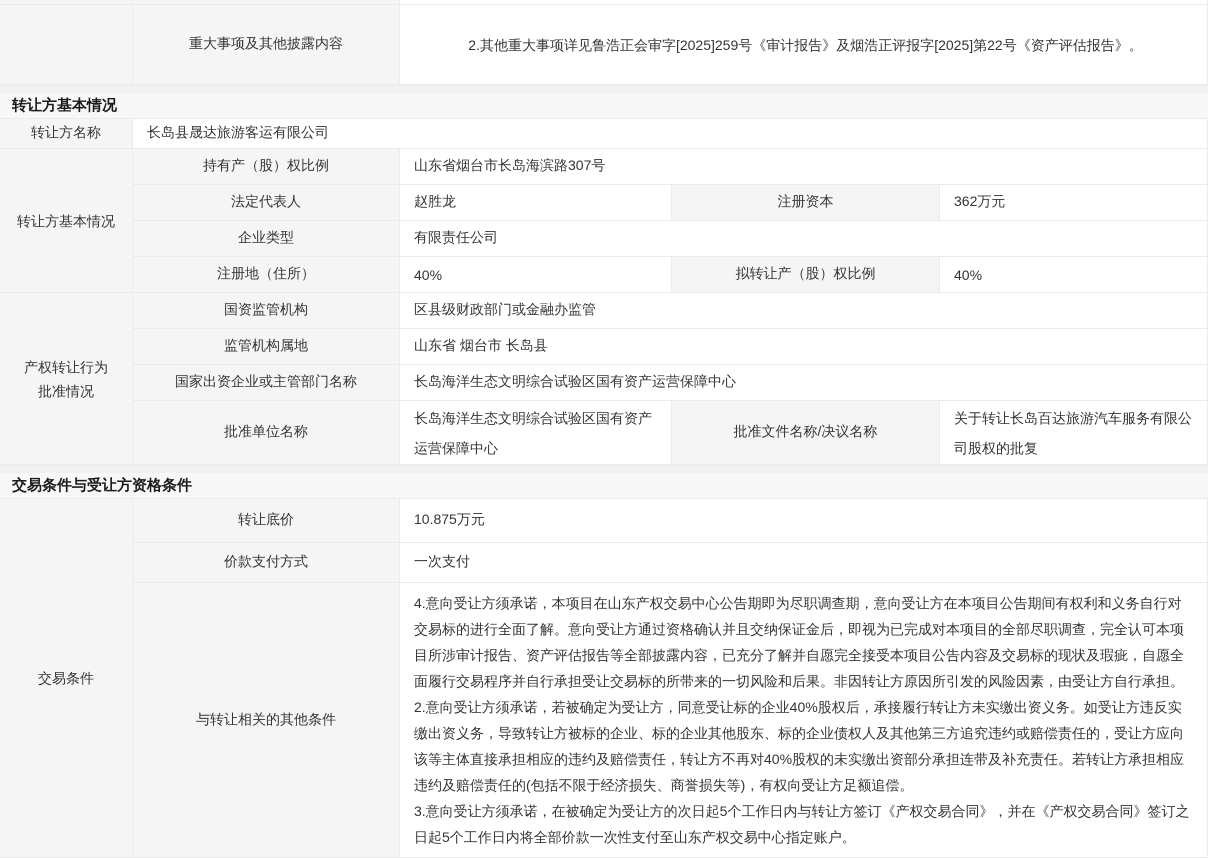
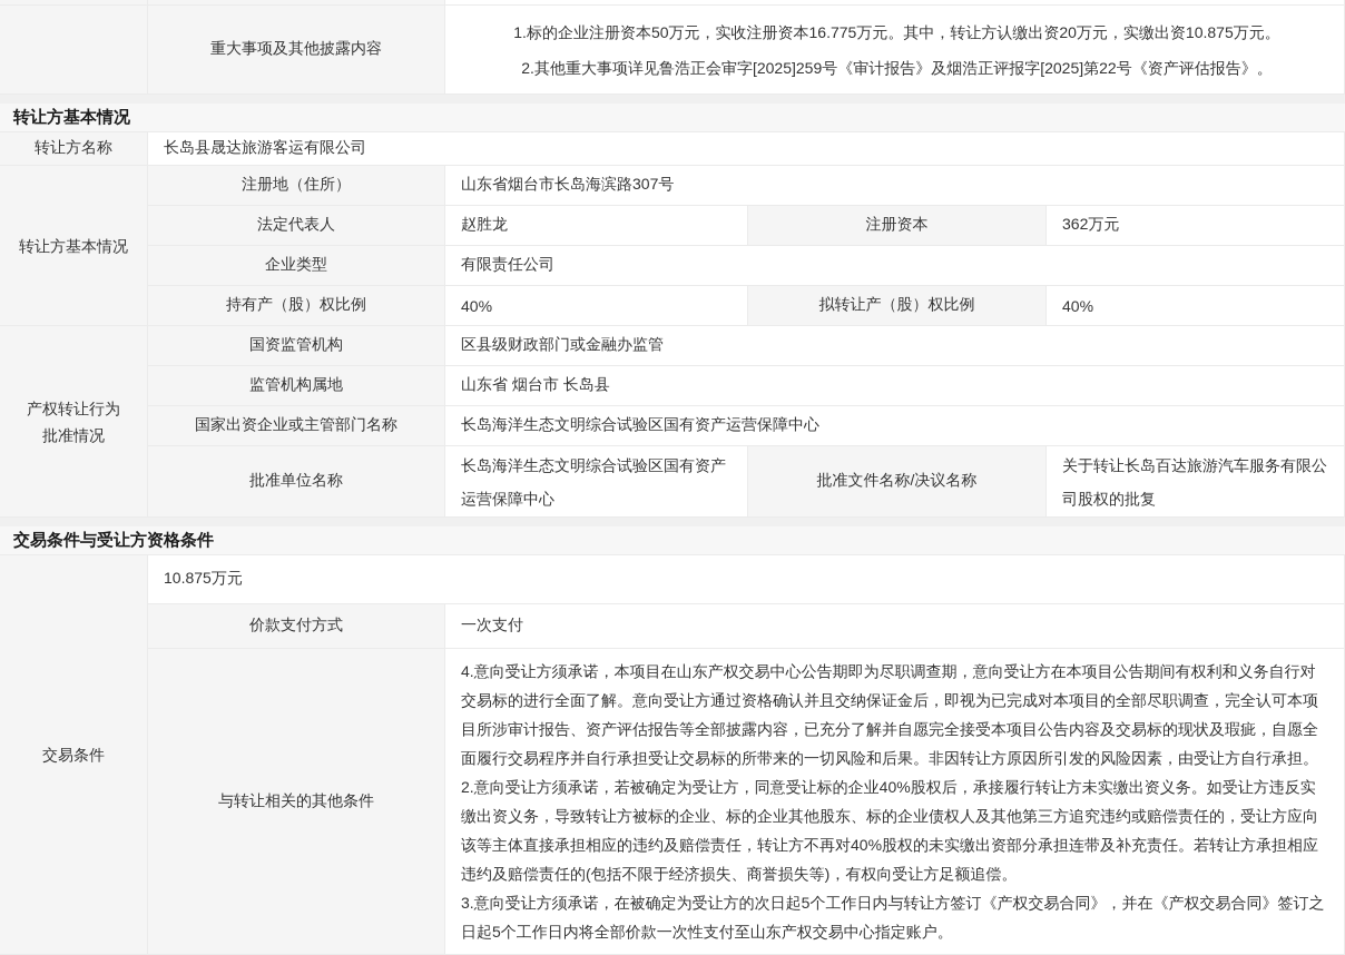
  重大事项及其他披露内容
+ 1.标的企业注册资本50万元，实收注册资本16.775万元。其中，转让方认缴出资20万元，实缴出资10.875万元。
  2.其他重大事项详见鲁浩正会审字[2025]259号《审计报告》及烟浩正评报字[2025]第22号《资产评估报告》。
  转让方基本情况
  转让方名称
  长岛县晟达旅游客运有限公司
  转让方基本情况
- 持有产（股）权比例
+ 注册地（住所）
  山东省烟台市长岛海滨路307号
  法定代表人
  赵胜龙
  注册资本
  362万元
  企业类型
  有限责任公司
- 注册地（住所）
+ 持有产（股）权比例
  40%
  拟转让产（股）权比例
  40%
  产权转让行为
  批准情况
  国资监管机构
  区县级财政部门或金融办监管
  监管机构属地
  山东省 烟台市 长岛县
  国家出资企业或主管部门名称
  长岛海洋生态文明综合试验区国有资产运营保障中心
  批准单位名称
  长岛海洋生态文明综合试验区国有资产运营保障中心
  批准文件名称/决议名称
  关于转让长岛百达旅游汽车服务有限公司股权的批复
  交易条件与受让方资格条件
  交易条件
- 转让底价
  10.875万元
  价款支付方式
  一次支付
  与转让相关的其他条件
  4.意向受让方须承诺，本项目在山东产权交易中心公告期即为尽职调查期，意向受让方在本项目公告期间有权利和义务自行对交易标的进行全面了解。意向受让方通过资格确认并且交纳保证金后，即视为已完成对本项目的全部尽职调查，完全认可本项目所涉审计报告、资产评估报告等全部披露内容，已充分了解并自愿完全接受本项目公告内容及交易标的现状及瑕疵，自愿全面履行交易程序并自行承担受让交易标的所带来的一切风险和后果。非因转让方原因所引发的风险因素，由受让方自行承担。
  2.意向受让方须承诺，若被确定为受让方，同意受让标的企业40%股权后，承接履行转让方未实缴出资义务。如受让方违反实缴出资义务，导致转让方被标的企业、标的企业其他股东、标的企业债权人及其他第三方追究违约或赔偿责任的，受让方应向该等主体直接承担相应的违约及赔偿责任，转让方不再对40%股权的未实缴出资部分承担连带及补充责任。若转让方承担相应违约及赔偿责任的(包括不限于经济损失、商誉损失等)，有权向受让方足额追偿。
  3.意向受让方须承诺，在被确定为受让方的次日起5个工作日内与转让方签订《产权交易合同》，并在《产权交易合同》签订之日起5个工作日内将全部价款一次性支付至山东产权交易中心指定账户。
